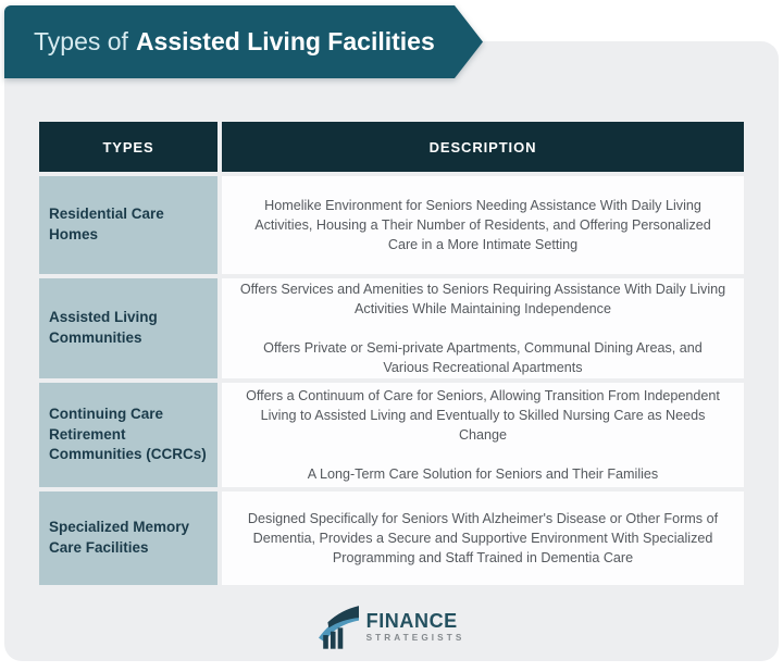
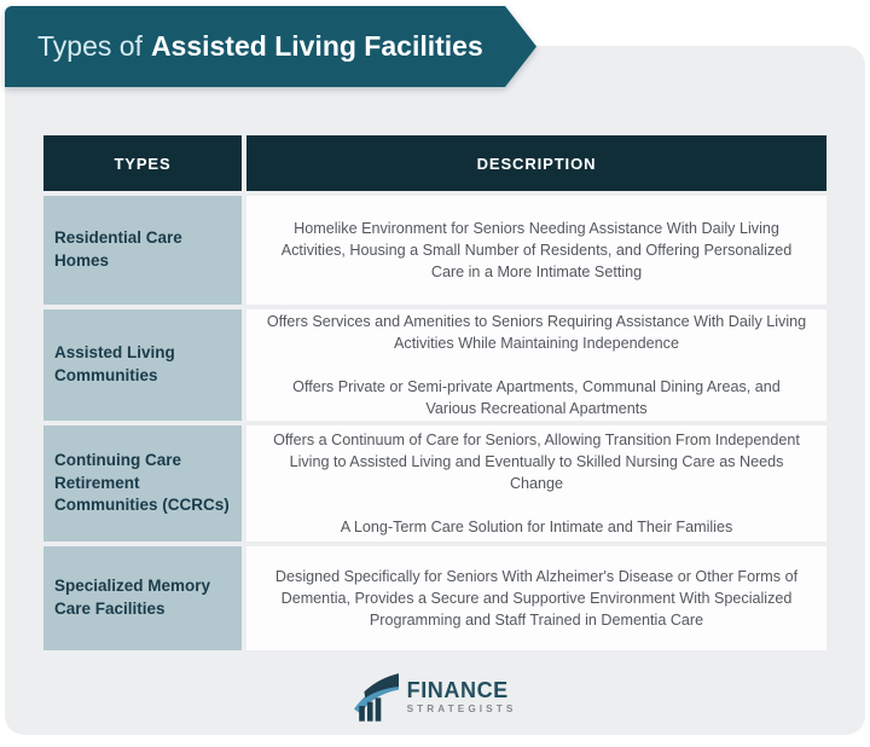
  Types of
  Assisted Living Facilities
  TYPES
  DESCRIPTION
  Residential Care Homes
- Homelike Environment for Seniors Needing Assistance With Daily Living Activities, Housing a Their Number of Residents, and Offering Personalized Care in a More Intimate Setting
+ Homelike Environment for Seniors Needing Assistance With Daily Living Activities, Housing a Small Number of Residents, and Offering Personalized Care in a More Intimate Setting
  Assisted Living Communities
  Offers Services and Amenities to Seniors Requiring Assistance With Daily Living Activities While Maintaining Independence
  Offers Private or Semi-private Apartments, Communal Dining Areas, and Various Recreational Apartments
  Continuing Care Retirement Communities (CCRCs)
  Offers a Continuum of Care for Seniors, Allowing Transition From Independent Living to Assisted Living and Eventually to Skilled Nursing Care as Needs Change
- A Long-Term Care Solution for Seniors and Their Families
+ A Long-Term Care Solution for Intimate and Their Families
  Specialized Memory Care Facilities
  Designed Specifically for Seniors With Alzheimer's Disease or Other Forms of Dementia, Provides a Secure and Supportive Environment With Specialized Programming and Staff Trained in Dementia Care
  FINANCE
  STRATEGISTS
